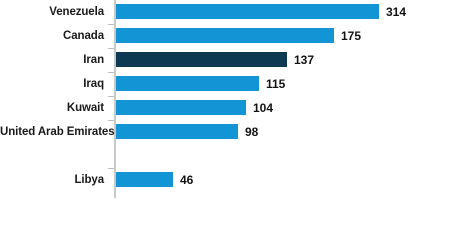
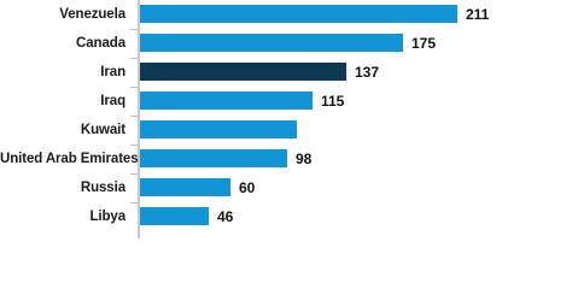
  Venezuela
- 314
+ 211
  Canada
  175
  Iran
  137
  Iraq
  115
  Kuwait
- 104
  United Arab Emirates
  98
+ Russia
+ 60
  Libya
  46
